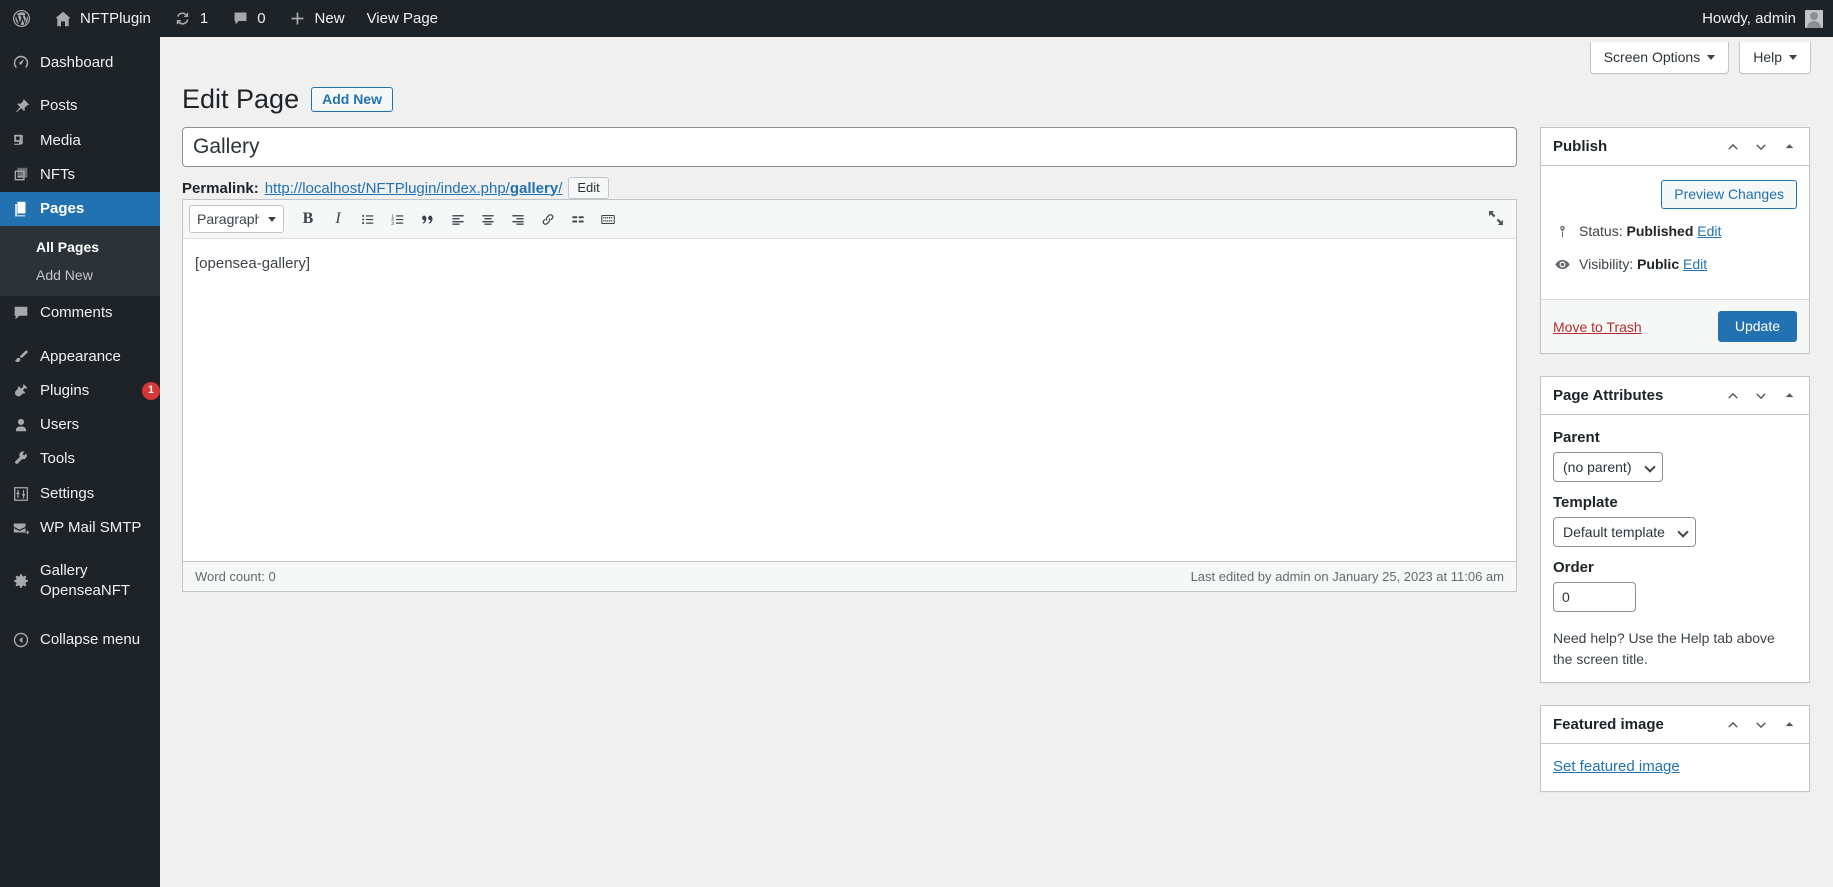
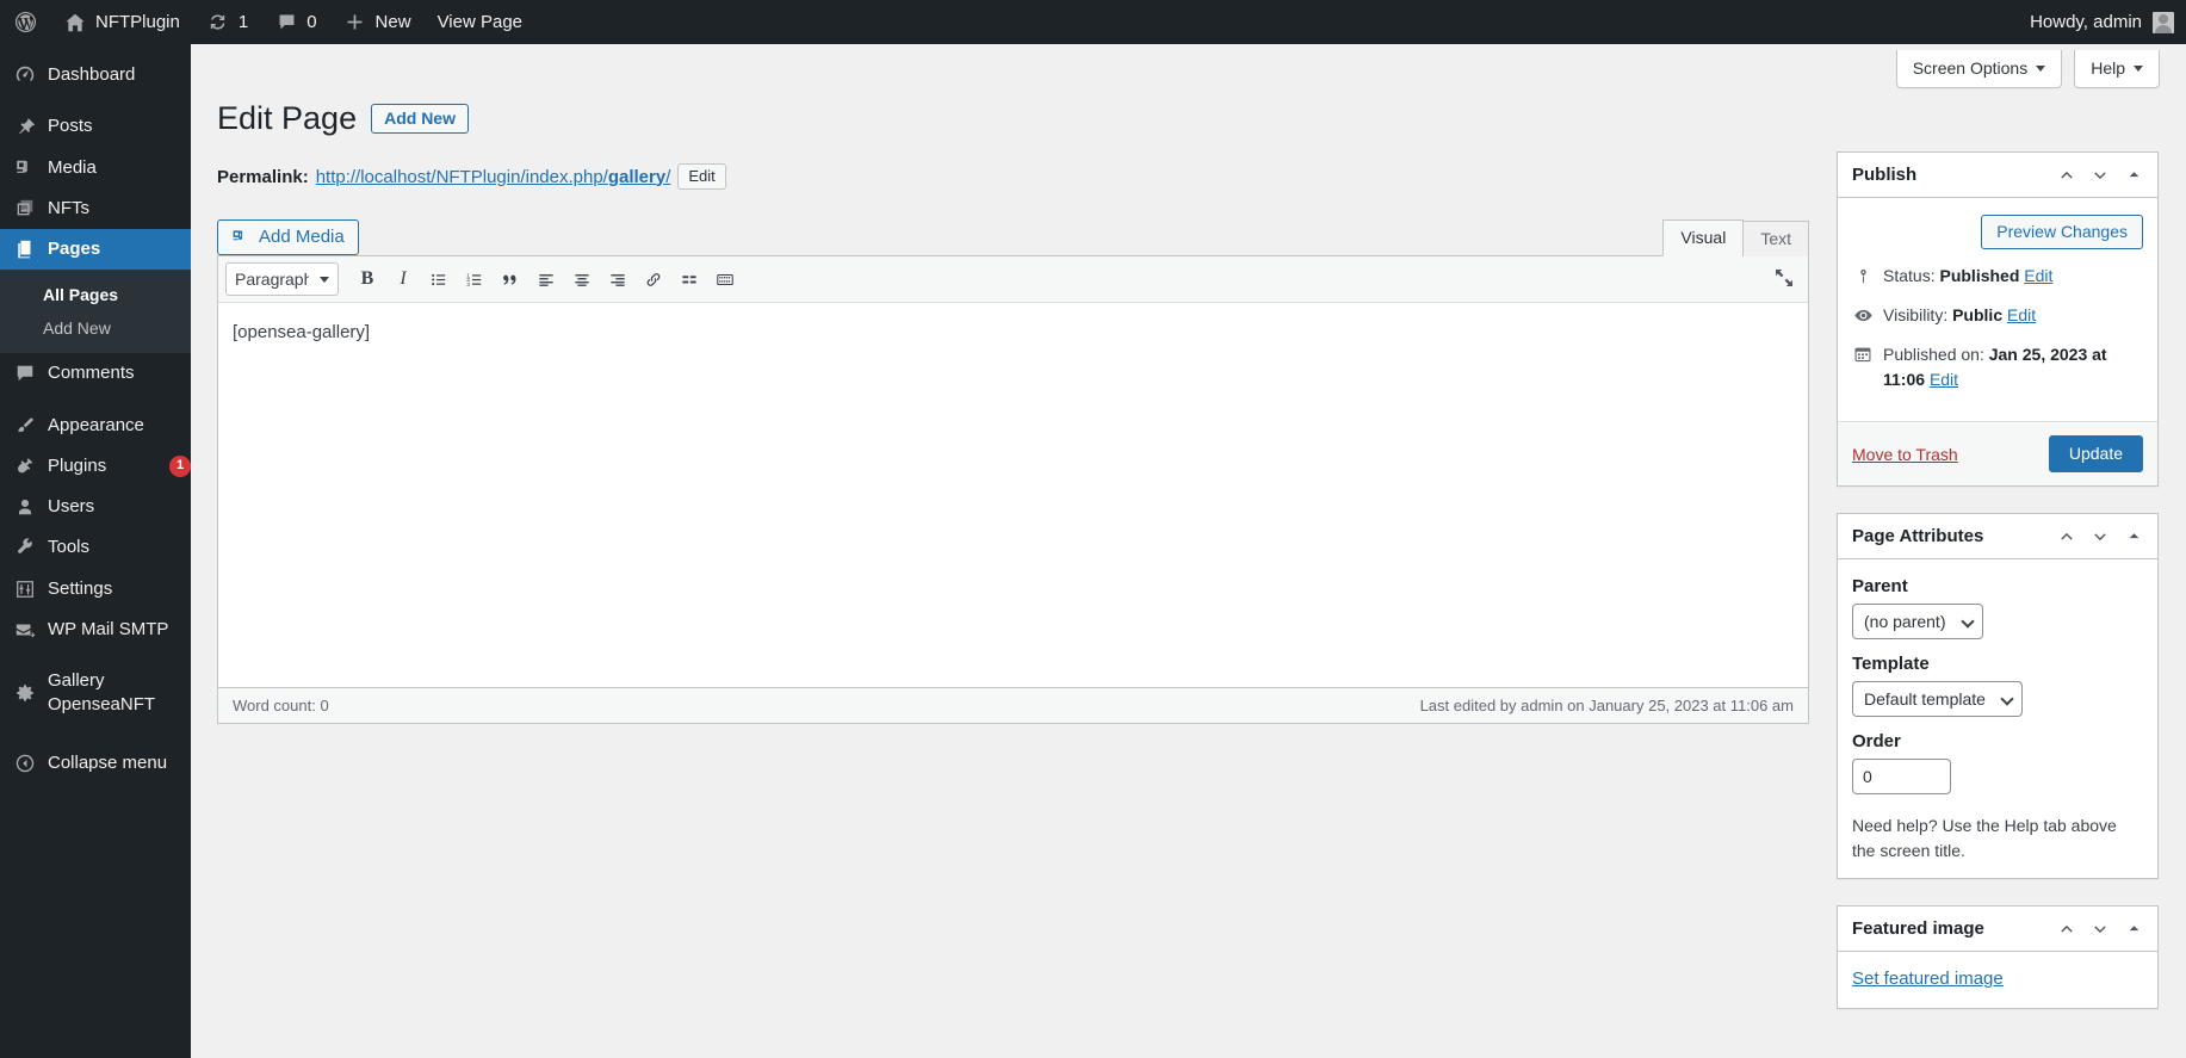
  NFTPlugin
  1
  0
  New
  View Page
  Howdy, admin
  Dashboard
  Posts
  Media
  NFTs
  Pages
  All Pages
  Add New
  Comments
  Appearance
  Plugins
  1
  Users
  Tools
  Settings
  WP Mail SMTP
  Gallery OpenseaNFT
  Collapse menu
  Screen Options
  Help
  Edit Page
  Add New
- Gallery
  Permalink:
  http://localhost/NFTPlugin/index.php/gallery/
  Edit
+ Add Media
+ Visual
+ Text
  Paragraph
  B
  I
  [opensea-gallery]
  Word count: 0
  Last edited by admin on January 25, 2023 at 11:06 am
  Publish
  Preview Changes
  Status: Published Edit
  Visibility: Public Edit
+ Published on: Jan 25, 2023 at 11:06 Edit
  Move to Trash
  Update
  Page Attributes
  Parent
  (no parent)
  Template
  Default template
  Order
  0
  Need help? Use the Help tab above the screen title.
  Featured image
  Set featured image
